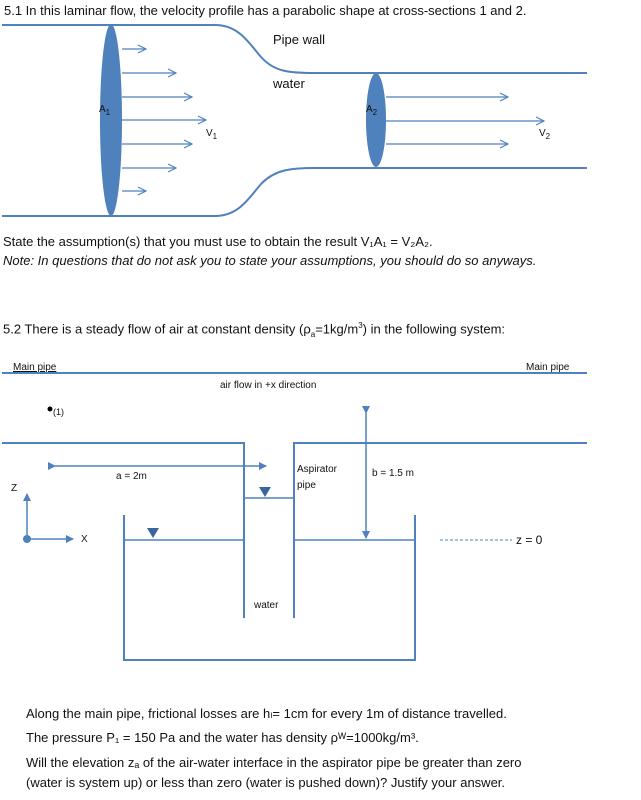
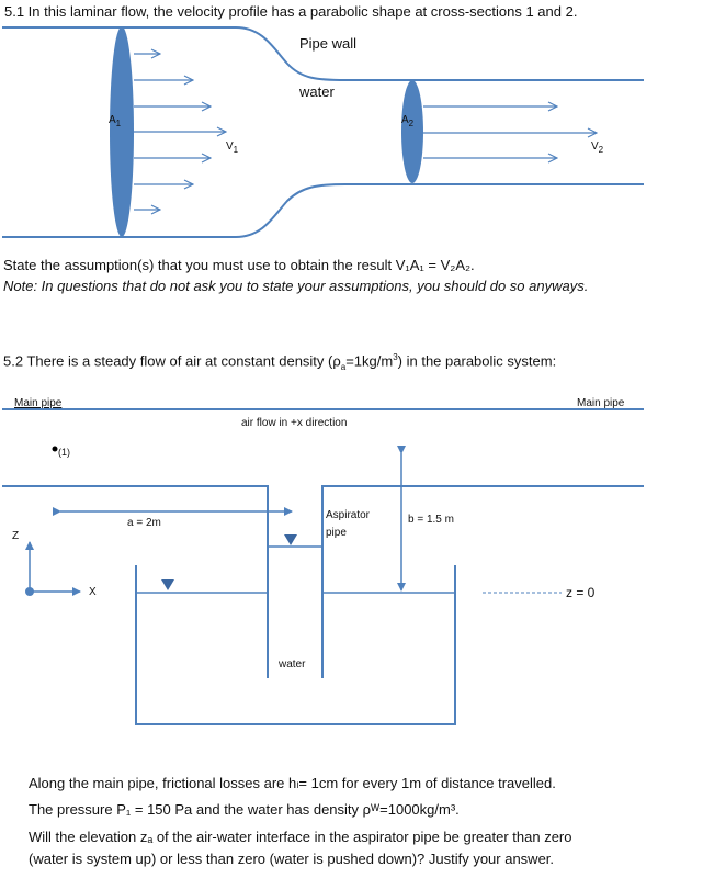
  5.1 In this laminar flow, the velocity profile has a parabolic shape at cross-sections 1 and 2.
  Pipe wall
  water
  A1
  A2
  V1
  V2
  State the assumption(s) that you must use to obtain the result V₁A₁ = V₂A₂.
  Note: In questions that do not ask you to state your assumptions, you should do so anyways.
- 5.2 There is a steady flow of air at constant density (ρa=1kg/m3) in the following system:
+ 5.2 There is a steady flow of air at constant density (ρa=1kg/m3) in the parabolic system:
  Main pipe
  Main pipe
  air flow in +x direction
  (1)
  a = 2m
  Aspirator
  pipe
  b = 1.5 m
  Z
  X
  z = 0
  water
  Along the main pipe, frictional losses are hₗ= 1cm for every 1m of distance travelled.
  The pressure P₁ = 150 Pa and the water has density ρᵂ=1000kg/m³.
  Will the elevation zₐ of the air-water interface in the aspirator pipe be greater than zero
  (water is system up) or less than zero (water is pushed down)? Justify your answer.
